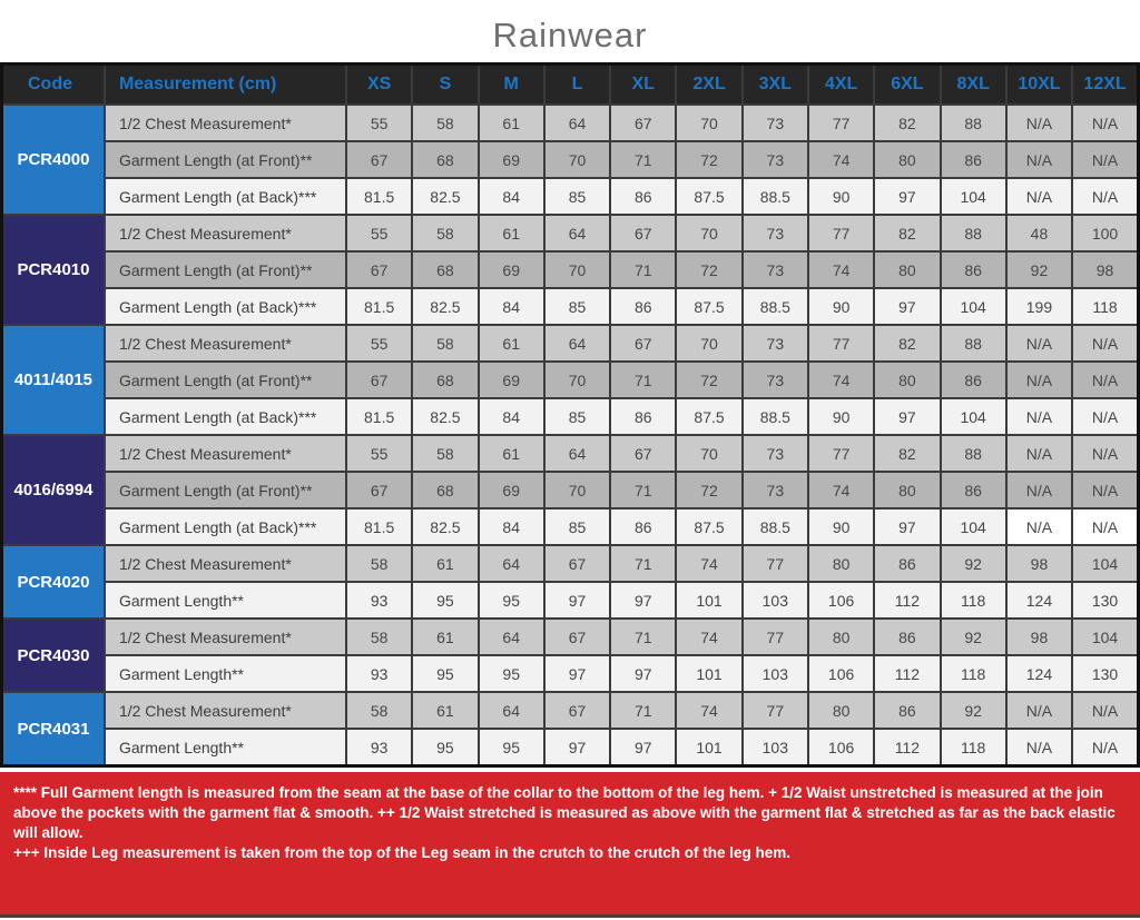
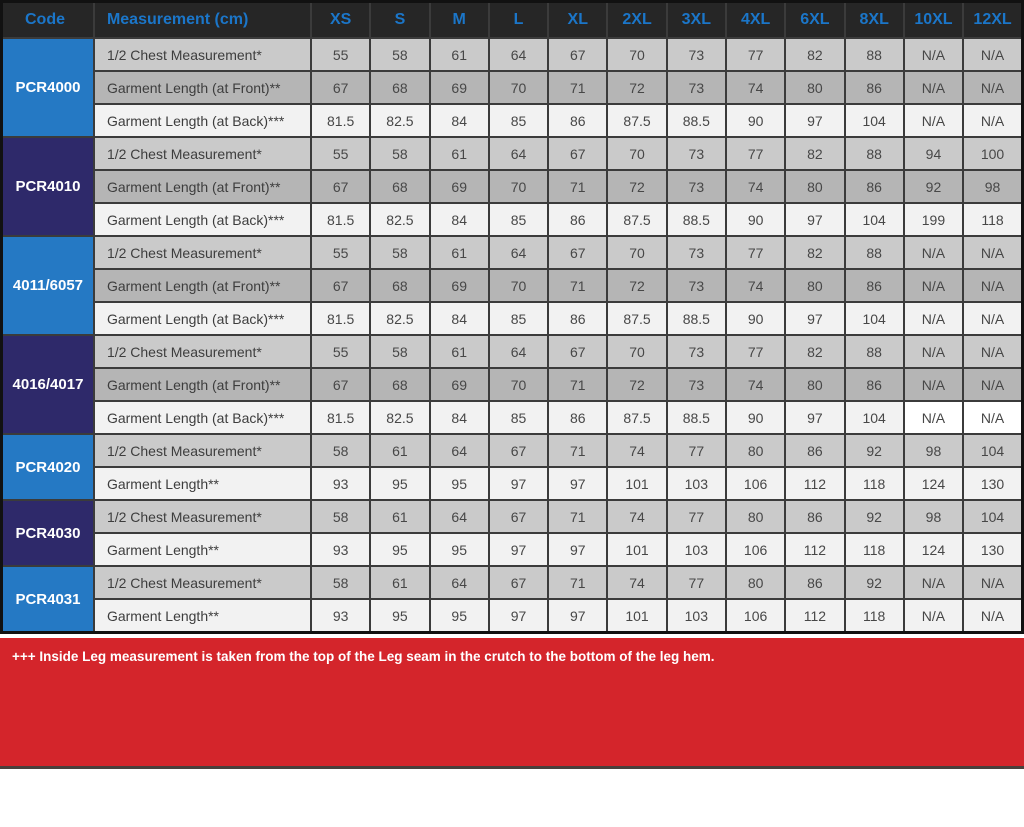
- Rainwear
  Code	Measurement (cm)	XS	S	M	L	XL	2XL	3XL	4XL	6XL	8XL	10XL	12XL
  PCR4000	1/2 Chest Measurement*	55	58	61	64	67	70	73	77	82	88	N/A	N/A
  Garment Length (at Front)**	67	68	69	70	71	72	73	74	80	86	N/A	N/A
  Garment Length (at Back)***	81.5	82.5	84	85	86	87.5	88.5	90	97	104	N/A	N/A
- PCR4010	1/2 Chest Measurement*	55	58	61	64	67	70	73	77	82	88	48	100
+ PCR4010	1/2 Chest Measurement*	55	58	61	64	67	70	73	77	82	88	94	100
  Garment Length (at Front)**	67	68	69	70	71	72	73	74	80	86	92	98
  Garment Length (at Back)***	81.5	82.5	84	85	86	87.5	88.5	90	97	104	199	118
- 4011/4015	1/2 Chest Measurement*	55	58	61	64	67	70	73	77	82	88	N/A	N/A
+ 4011/6057	1/2 Chest Measurement*	55	58	61	64	67	70	73	77	82	88	N/A	N/A
  Garment Length (at Front)**	67	68	69	70	71	72	73	74	80	86	N/A	N/A
  Garment Length (at Back)***	81.5	82.5	84	85	86	87.5	88.5	90	97	104	N/A	N/A
- 4016/6994	1/2 Chest Measurement*	55	58	61	64	67	70	73	77	82	88	N/A	N/A
+ 4016/4017	1/2 Chest Measurement*	55	58	61	64	67	70	73	77	82	88	N/A	N/A
  Garment Length (at Front)**	67	68	69	70	71	72	73	74	80	86	N/A	N/A
  Garment Length (at Back)***	81.5	82.5	84	85	86	87.5	88.5	90	97	104	N/A	N/A
  PCR4020	1/2 Chest Measurement*	58	61	64	67	71	74	77	80	86	92	98	104
  Garment Length**	93	95	95	97	97	101	103	106	112	118	124	130
  PCR4030	1/2 Chest Measurement*	58	61	64	67	71	74	77	80	86	92	98	104
  Garment Length**	93	95	95	97	97	101	103	106	112	118	124	130
  PCR4031	1/2 Chest Measurement*	58	61	64	67	71	74	77	80	86	92	N/A	N/A
  Garment Length**	93	95	95	97	97	101	103	106	112	118	N/A	N/A
- **** Full Garment length is measured from the seam at the base of the collar to the bottom of the leg hem. + 1/2 Waist unstretched is measured at the join above the pockets with the garment flat & smooth. ++ 1/2 Waist stretched is measured as above with the garment flat & stretched as far as the back elastic will allow.
- +++ Inside Leg measurement is taken from the top of the Leg seam in the crutch to the crutch of the leg hem.
+ +++ Inside Leg measurement is taken from the top of the Leg seam in the crutch to the bottom of the leg hem.
